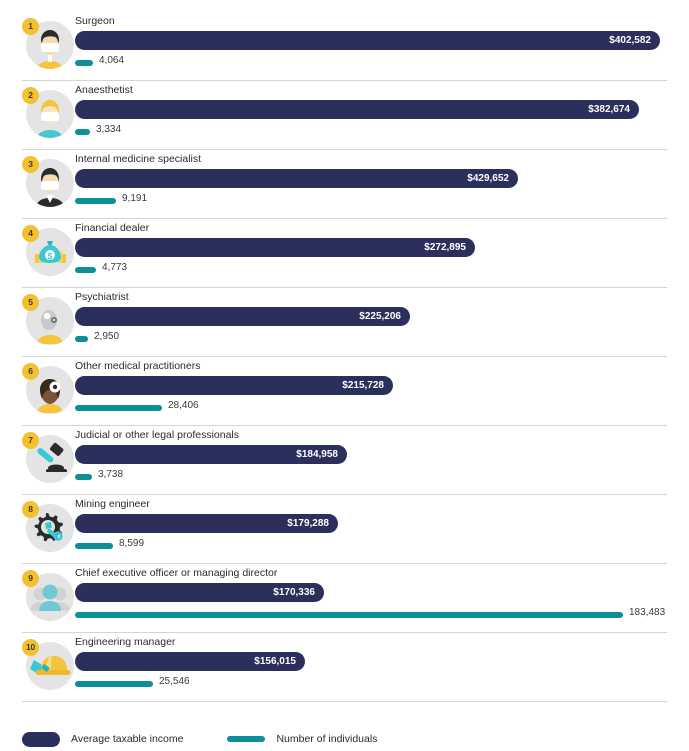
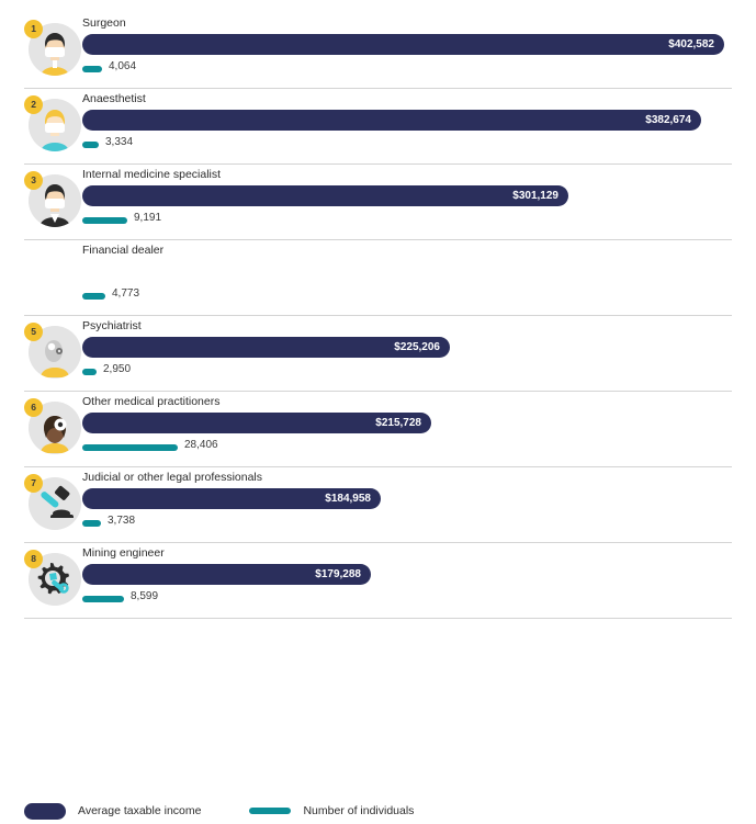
  1
  Surgeon
  $402,582
  4,064
  2
  Anaesthetist
  $382,674
  3,334
  3
  Internal medicine specialist
- $429,652
+ $301,129
  9,191
- $
- 4
  Financial dealer
- $272,895
  4,773
  5
  Psychiatrist
  $225,206
  2,950
  6
  Other medical practitioners
  $215,728
  28,406
  7
  Judicial or other legal professionals
  $184,958
  3,738
  8
  Mining engineer
  $179,288
  8,599
- 9
- Chief executive officer or managing director
- $170,336
- 183,483
- 10
- Engineering manager
- $156,015
- 25,546
  Average taxable income
  Number of individuals
